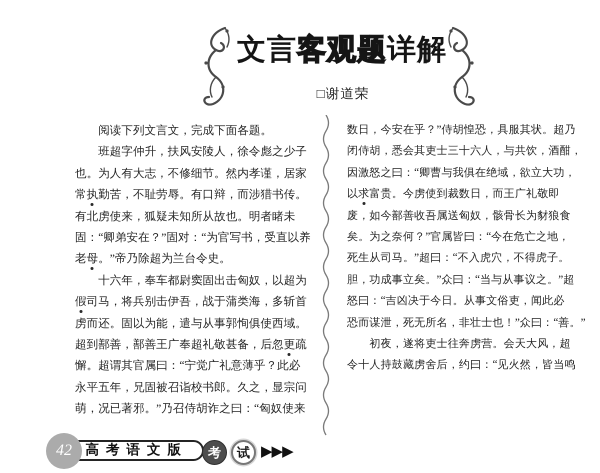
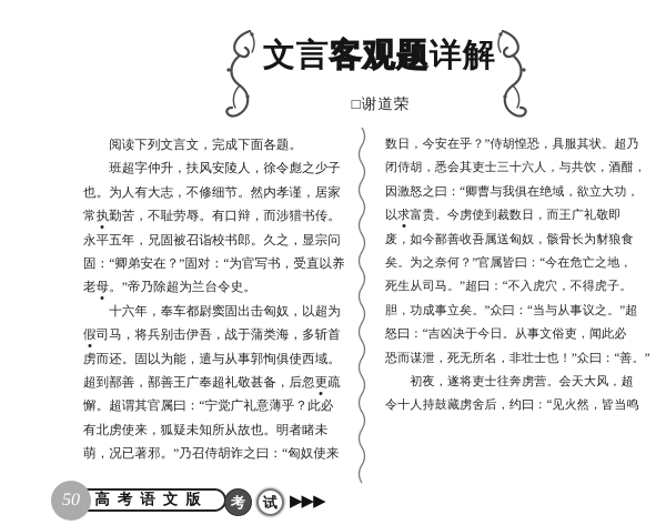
  文言客观题详解
  □谢道荣
  阅读下列文言文，完成下面各题。
  班超字仲升，扶风安陵人，徐令彪之少子
  也。为人有大志，不修细节。然内孝谨，居家
  常执勤苦，不耻劳辱。有口辩，而涉猎书传。
- 有北虏使来，狐疑未知所从故也。明者睹未
+ 永平五年，兄固被召诣校书郎。久之，显宗问
  固：“卿弟安在？”固对：“为官写书，受直以养
  老母。”帝乃除超为兰台令史。
  十六年，奉车都尉窦固出击匈奴，以超为
  假司马，将兵别击伊吾，战于蒲类海，多斩首
  虏而还。固以为能，遣与从事郭恂俱使西域。
  超到鄯善，鄯善王广奉超礼敬甚备，后忽更疏
  懈。超谓其官属曰：“宁觉广礼意薄乎？此必
- 永平五年，兄固被召诣校书郎。久之，显宗问
+ 有北虏使来，狐疑未知所从故也。明者睹未
  萌，况已著邪。”乃召侍胡诈之曰：“匈奴使来
  数日，今安在乎？”侍胡惶恐，具服其状。超乃
  闭侍胡，悉会其吏士三十六人，与共饮，酒酣，
  因激怒之曰：“卿曹与我俱在绝域，欲立大功，
  以求富贵。今虏使到裁数日，而王广礼敬即
  废，如今鄯善收吾属送匈奴，骸骨长为豺狼食
  矣。为之奈何？”官属皆曰：“今在危亡之地，
  死生从司马。”超曰：“不入虎穴，不得虎子。
  胆，功成事立矣。”众曰：“当与从事议之。”超
  怒曰：“吉凶决于今日。从事文俗吏，闻此必
  恐而谋泄，死无所名，非壮士也！”众曰：“善。”
  初夜，遂将吏士往奔虏营。会天大风，超
  令十人持鼓藏虏舍后，约曰：“见火然，皆当鸣
  高考语文版
- 42
+ 50
  考
  试
  ▶▶▶
